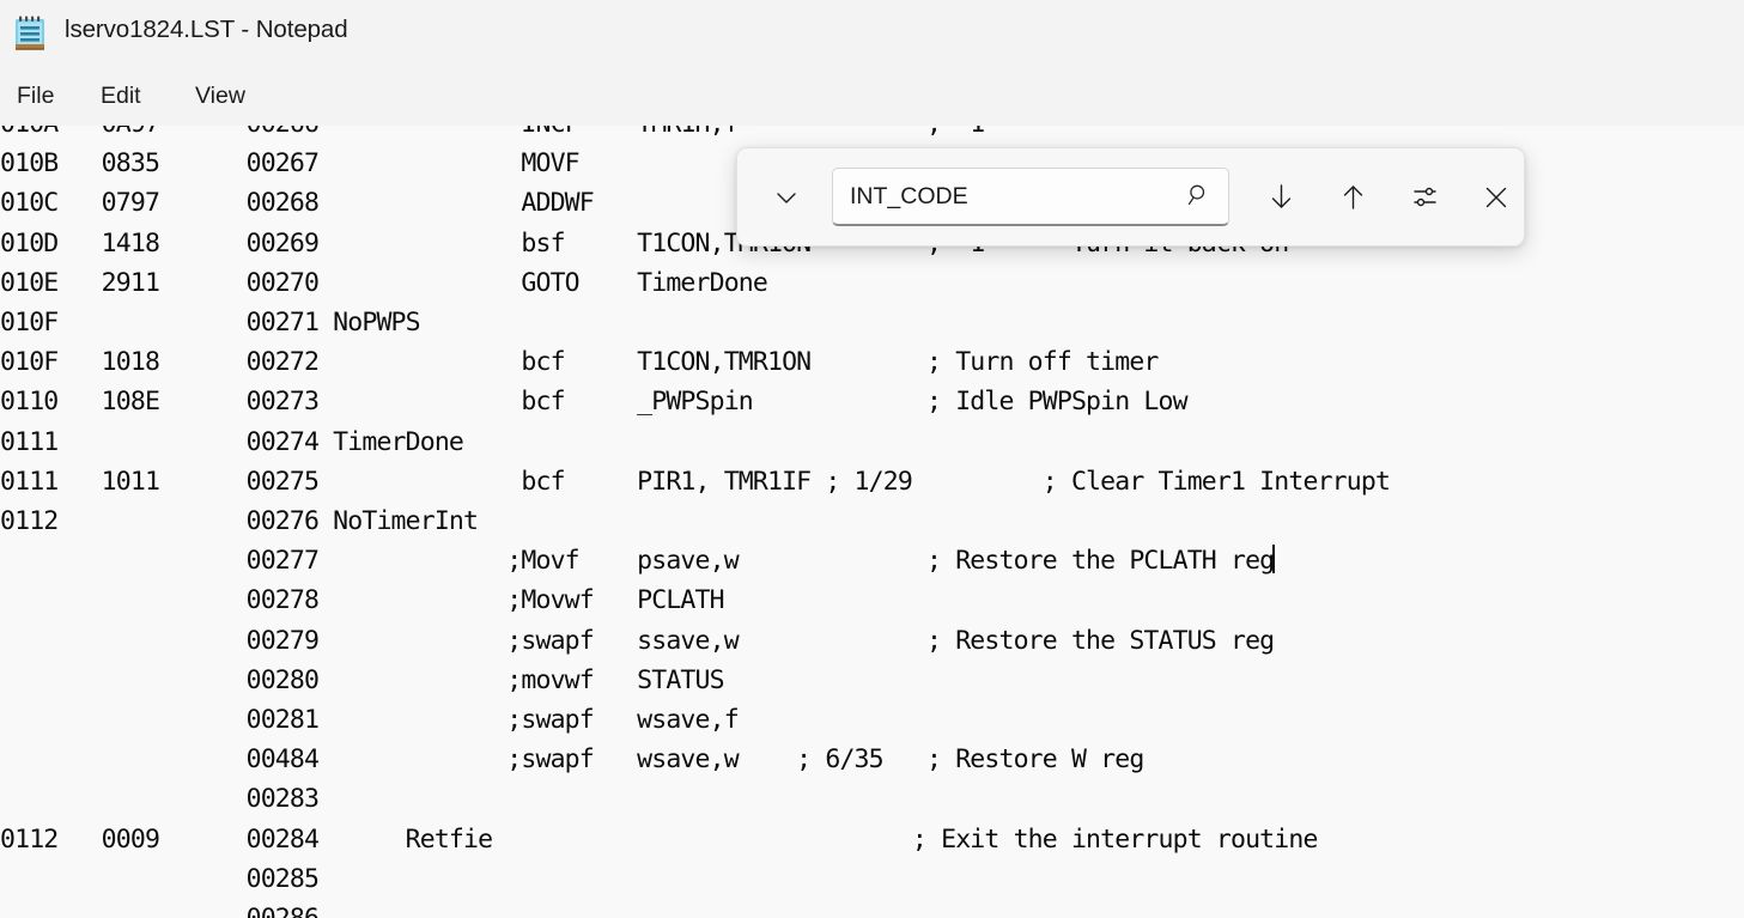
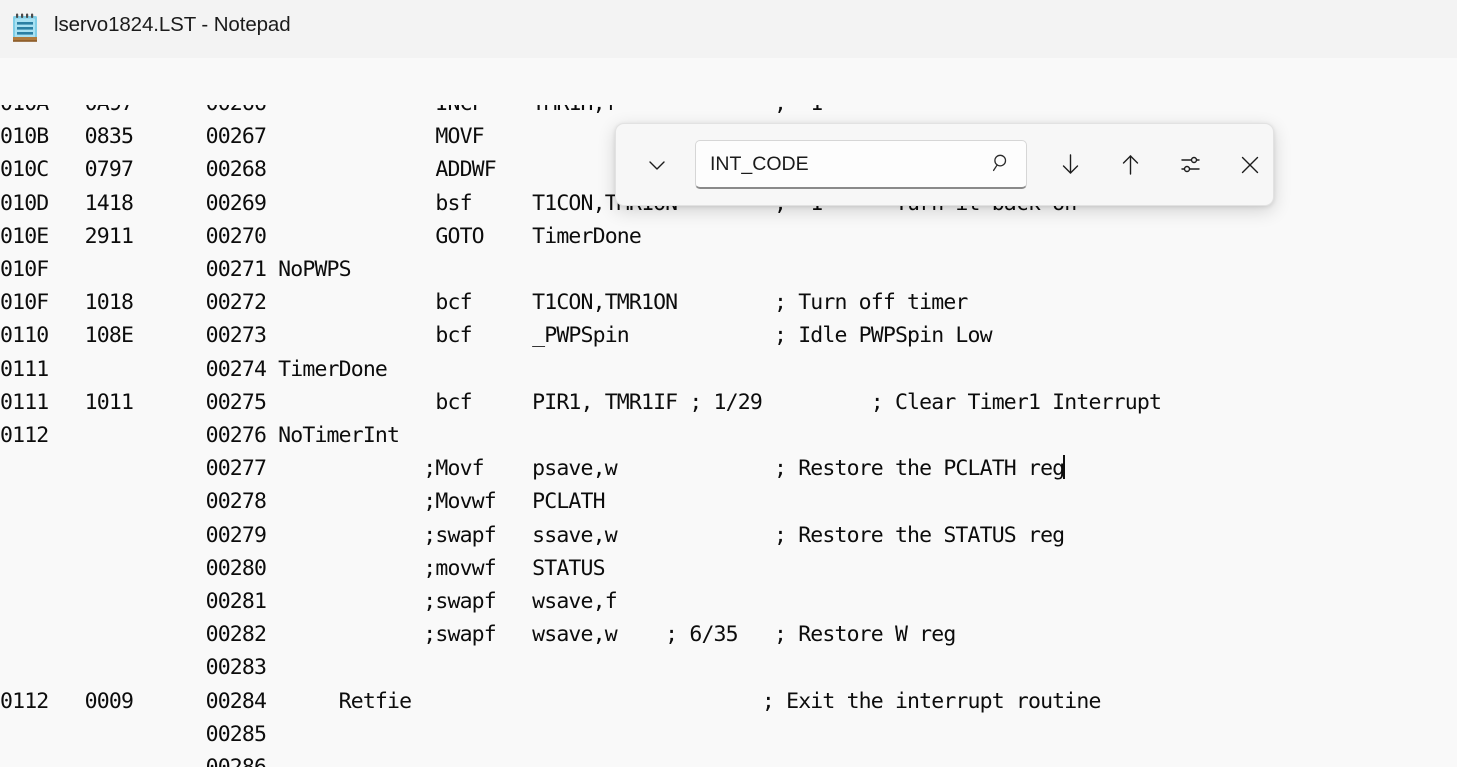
  lservo1824.LST - Notepad
- File
- Edit
- View
- 010B 0835 00267 MOVF 010C 0797 00268 ADDWF 010D 1418 00269 bsf T1CON,T 010E 2911 00270 GOTO TimerDone 010F 00271 NoPWPS 010F 1018 00272 bcf T1CON,TMR1ON ; Turn off timer 0110 108E 00273 bcf _PWPSpin ; Idle PWPSpin Low 0111 00274 TimerDone 0111 1011 00275 bcf PIR1, TMR1IF ; 1/29 ; Clear Timer1 Interrupt 0112 00276 NoTimerInt 00277 ;Movf psave,w ; Restore the PCLATH reg 00278 ;Movwf PCLATH 00279 ;swapf ssave,w ; Restore the STATUS reg 00280 ;movwf STATUS 00281 ;swapf wsave,f 00484 ;swapf wsave,w ; 6/35 ; Restore W reg 00283 0112 0009 00284 Retfie ; Exit the interrupt routine 00285
+ 010B 0835 00267 MOVF 010C 0797 00268 ADDWF 010D 1418 00269 bsf T1CON,T 010E 2911 00270 GOTO TimerDone 010F 00271 NoPWPS 010F 1018 00272 bcf T1CON,TMR1ON ; Turn off timer 0110 108E 00273 bcf _PWPSpin ; Idle PWPSpin Low 0111 00274 TimerDone 0111 1011 00275 bcf PIR1, TMR1IF ; 1/29 ; Clear Timer1 Interrupt 0112 00276 NoTimerInt 00277 ;Movf psave,w ; Restore the PCLATH reg 00278 ;Movwf PCLATH 00279 ;swapf ssave,w ; Restore the STATUS reg 00280 ;movwf STATUS 00281 ;swapf wsave,f 00282 ;swapf wsave,w ; 6/35 ; Restore W reg 00283 0112 0009 00284 Retfie ; Exit the interrupt routine 00285
  INT_CODE
